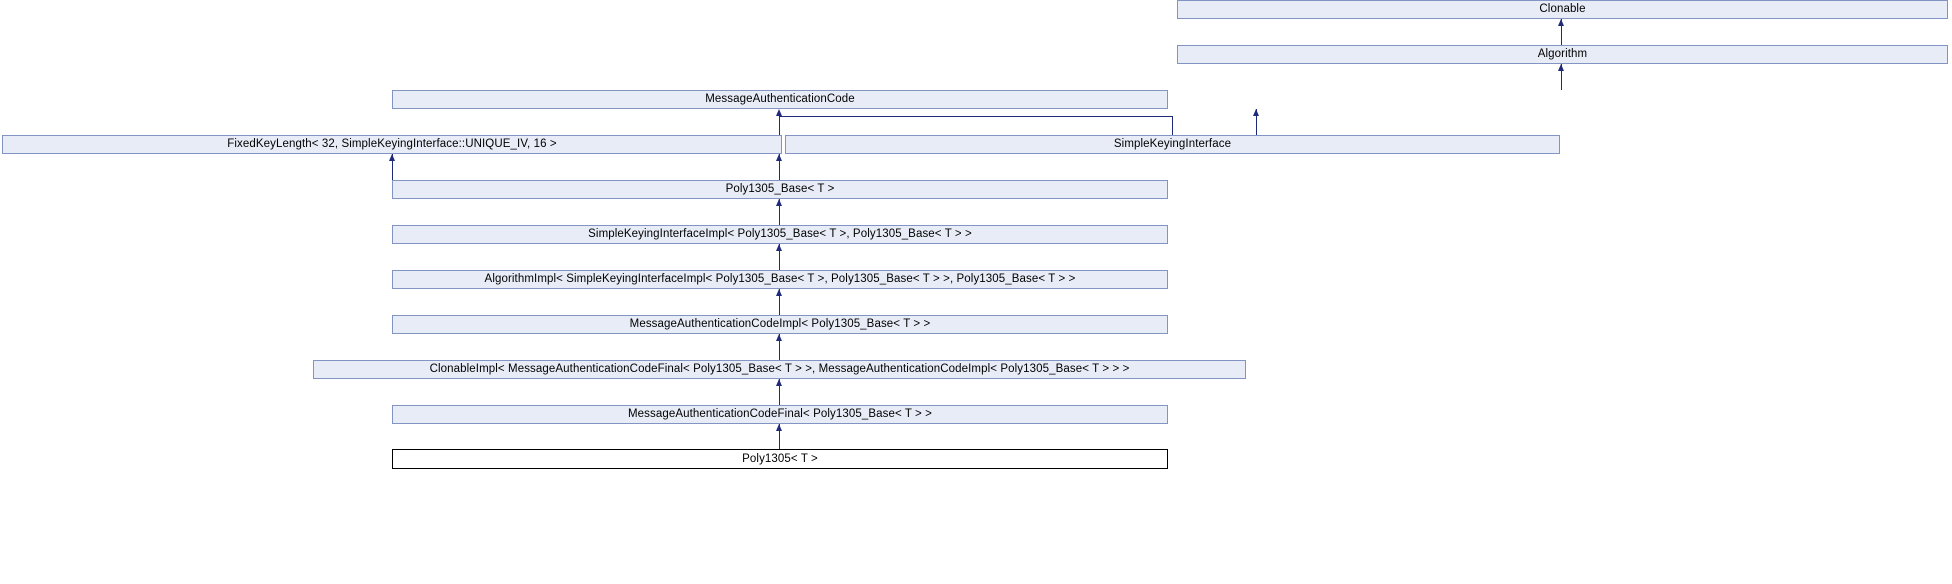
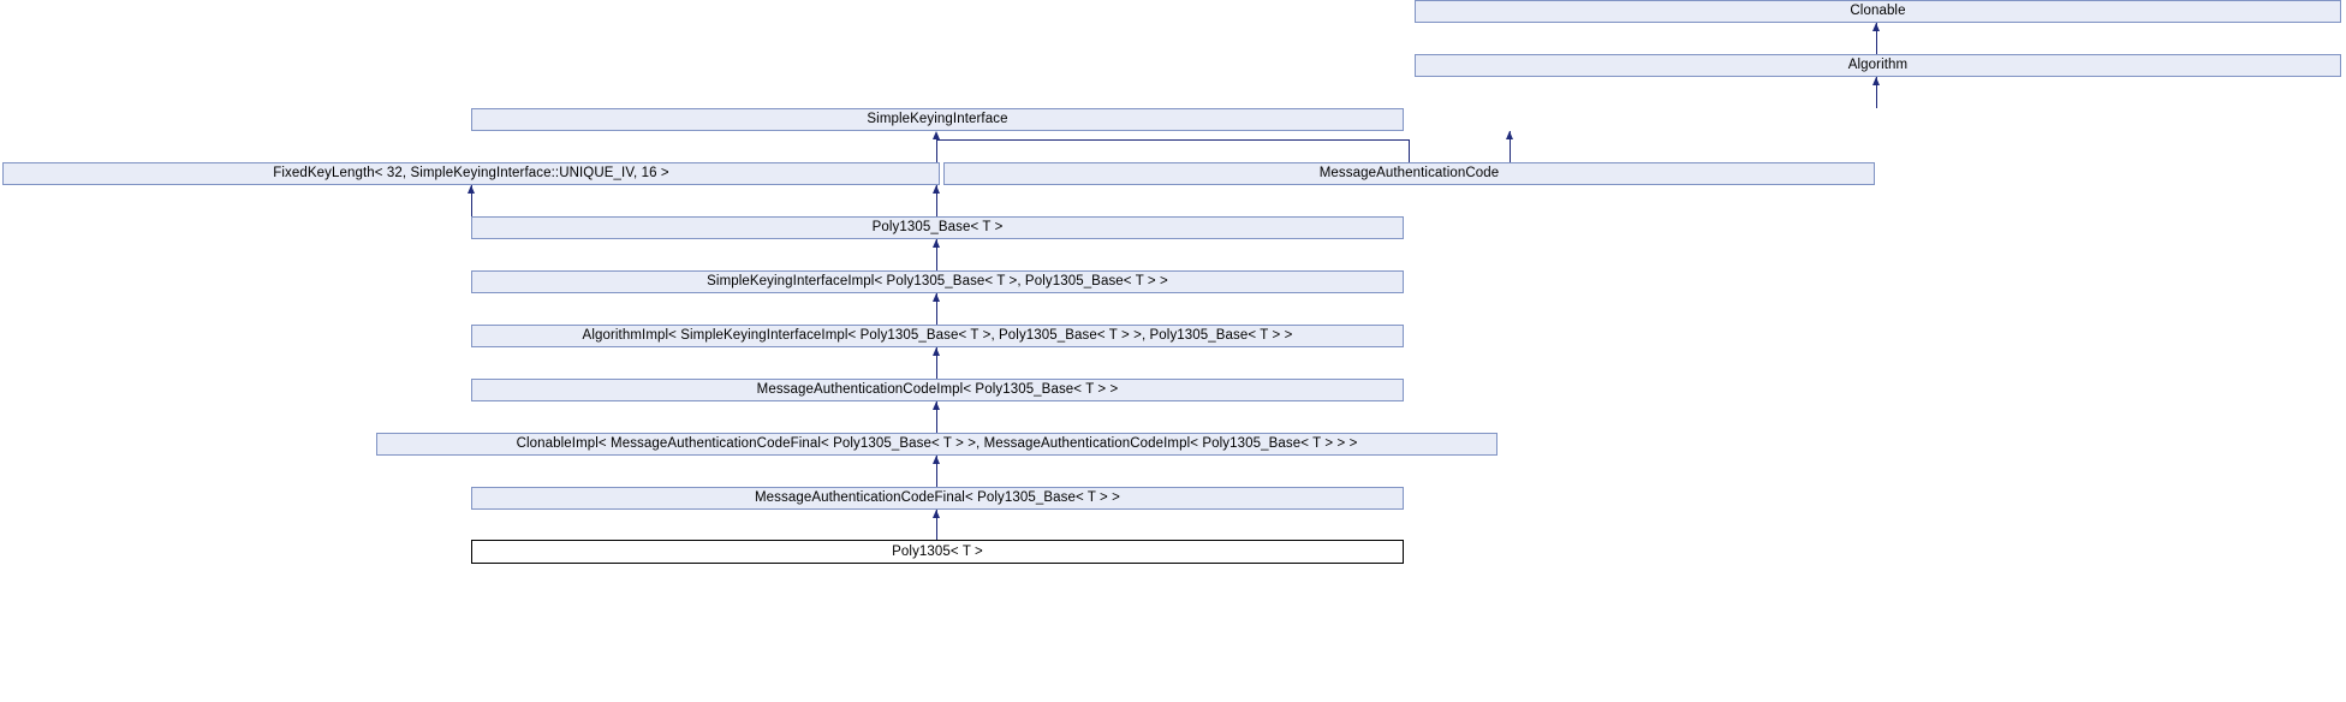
  Clonable
  Algorithm
- MessageAuthenticationCode
+ SimpleKeyingInterface
  FixedKeyLength< 32, SimpleKeyingInterface::UNIQUE_IV, 16 >
- SimpleKeyingInterface
+ MessageAuthenticationCode
  Poly1305_Base< T >
  SimpleKeyingInterfaceImpl< Poly1305_Base< T >, Poly1305_Base< T > >
  AlgorithmImpl< SimpleKeyingInterfaceImpl< Poly1305_Base< T >, Poly1305_Base< T > >, Poly1305_Base< T > >
  MessageAuthenticationCodeImpl< Poly1305_Base< T > >
  ClonableImpl< MessageAuthenticationCodeFinal< Poly1305_Base< T > >, MessageAuthenticationCodeImpl< Poly1305_Base< T > > >
  MessageAuthenticationCodeFinal< Poly1305_Base< T > >
  Poly1305< T >
